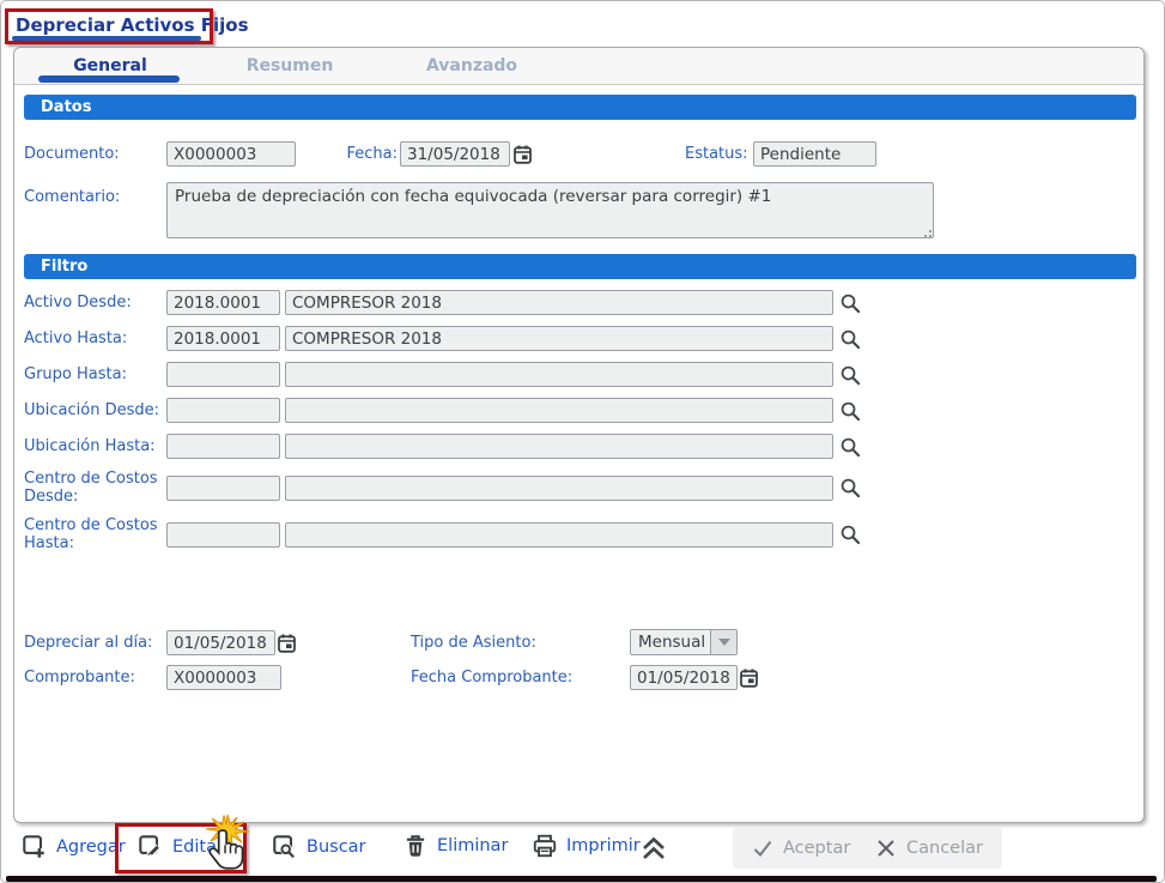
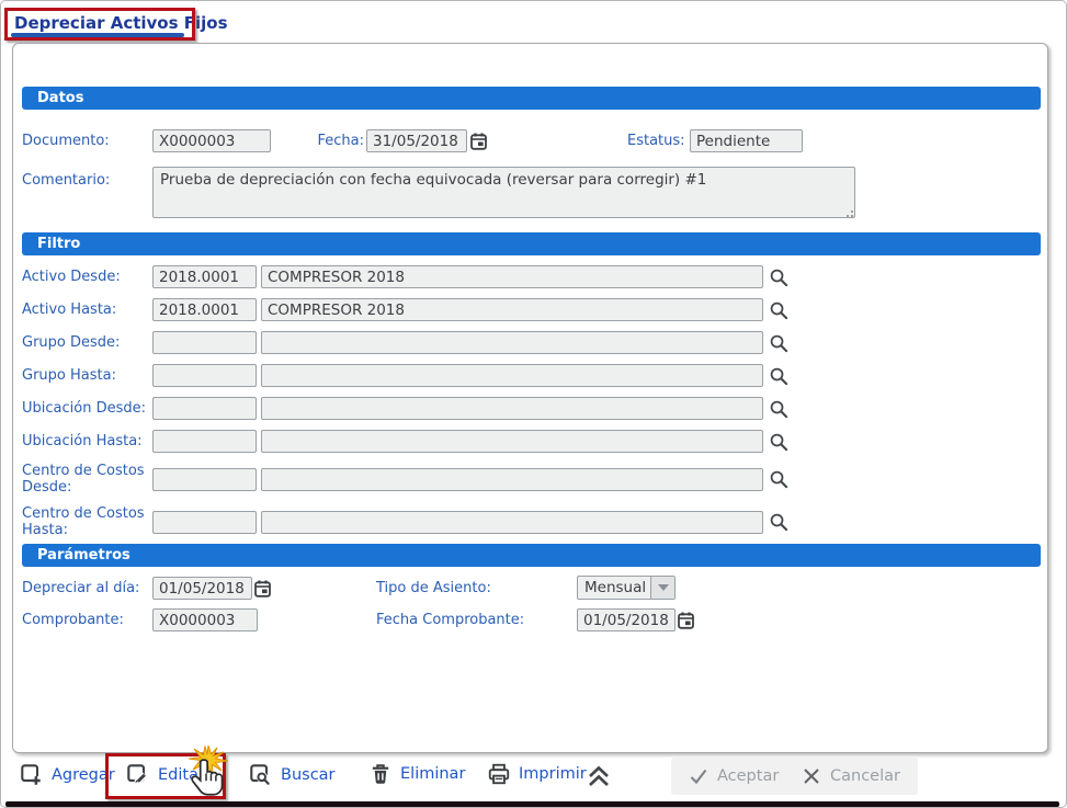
  Depreciar Activos Fijos
- General
- Resumen
- Avanzado
  Datos
  Documento:
  X0000003
  Fecha:
  31/05/2018
  Estatus:
  Pendiente
  Comentario:
  Prueba de depreciación con fecha equivocada (reversar para corregir) #1
  Filtro
  Activo Desde:
  2018.0001
  COMPRESOR 2018
  Activo Hasta:
  2018.0001
  COMPRESOR 2018
+ Grupo Desde:
  Grupo Hasta:
  Ubicación Desde:
  Ubicación Hasta:
  Centro de Costos Desde:
  Centro de Costos Hasta:
+ Parámetros
  Depreciar al día:
  01/05/2018
  Tipo de Asiento:
  Mensual
  Comprobante:
  X0000003
  Fecha Comprobante:
  01/05/2018
  Agregar
  Edita
  Buscar
  Eliminar
  Imprimir
  Aceptar
  Cancelar
